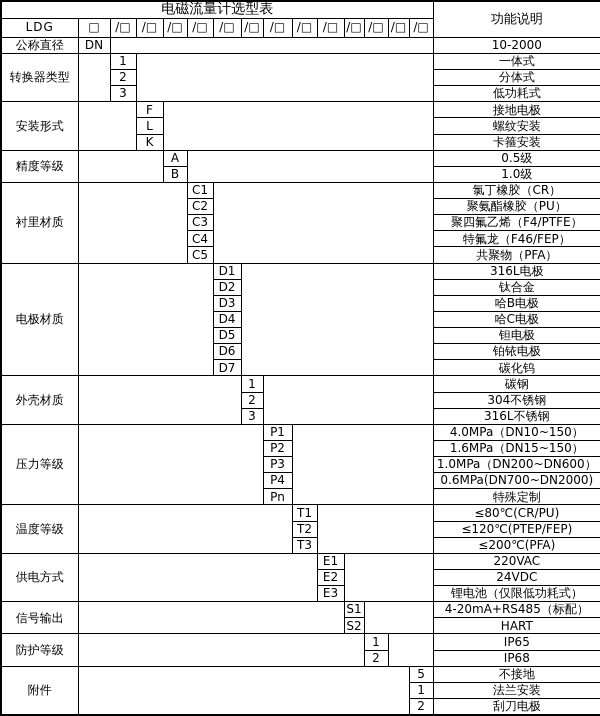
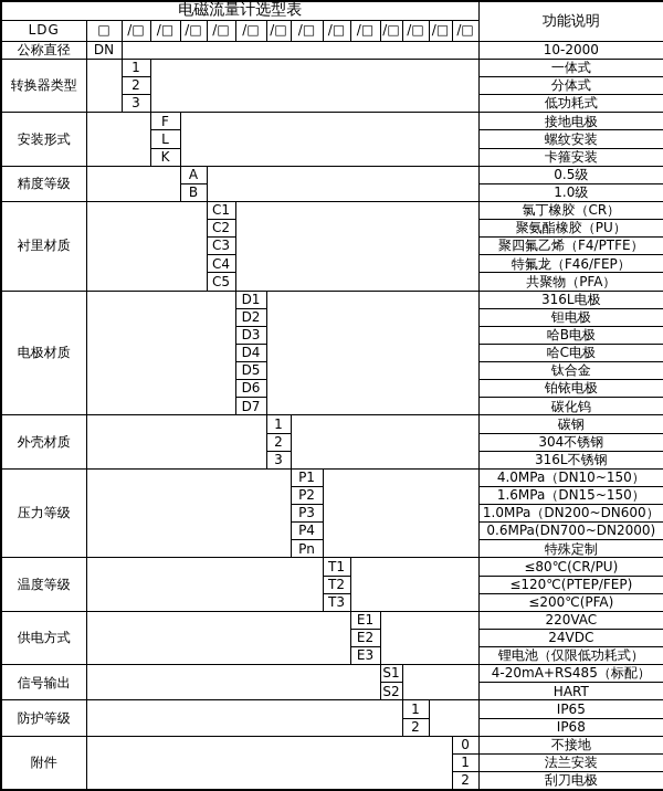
  电磁流量计选型表	功能说明
  LDG	□	/□	/□	/□	/□	/□	/□	/□	/□	/□	/□	/□	/□	/□
  公称直径	DN		10-2000
  转换器类型		1		一体式
  2	分体式
  3	低功耗式
  安装形式		F		接地电极
  L	螺纹安装
  K	卡箍安装
  精度等级		A		0.5级
  B	1.0级
  衬里材质		C1		氯丁橡胶（CR）
  C2	聚氨酯橡胶（PU）
  C3	聚四氟乙烯（F4/PTFE）
  C4	特氟龙（F46/FEP）
  C5	共聚物（PFA）
  电极材质		D1		316L电极
- D2	钛合金
+ D2	钽电极
  D3	哈B电极
  D4	哈C电极
- D5	钽电极
+ D5	钛合金
  D6	铂铱电极
  D7	碳化钨
  外壳材质		1		碳钢
  2	304不锈钢
  3	316L不锈钢
  压力等级		P1		4.0MPa（DN10~150）
  P2	1.6MPa（DN15~150）
  P3	1.0MPa（DN200~DN600）
  P4	0.6MPa(DN700~DN2000)
  Pn	特殊定制
  温度等级		T1		≤80℃(CR/PU)
  T2	≤120℃(PTEP/FEP)
  T3	≤200℃(PFA)
  供电方式		E1		220VAC
  E2	24VDC
  E3	锂电池（仅限低功耗式）
  信号输出		S1		4-20mA+RS485（标配）
  S2	HART
  防护等级		1		IP65
  2	IP68
- 附件		5	不接地
+ 附件		0	不接地
  1	法兰安装
  2	刮刀电极
